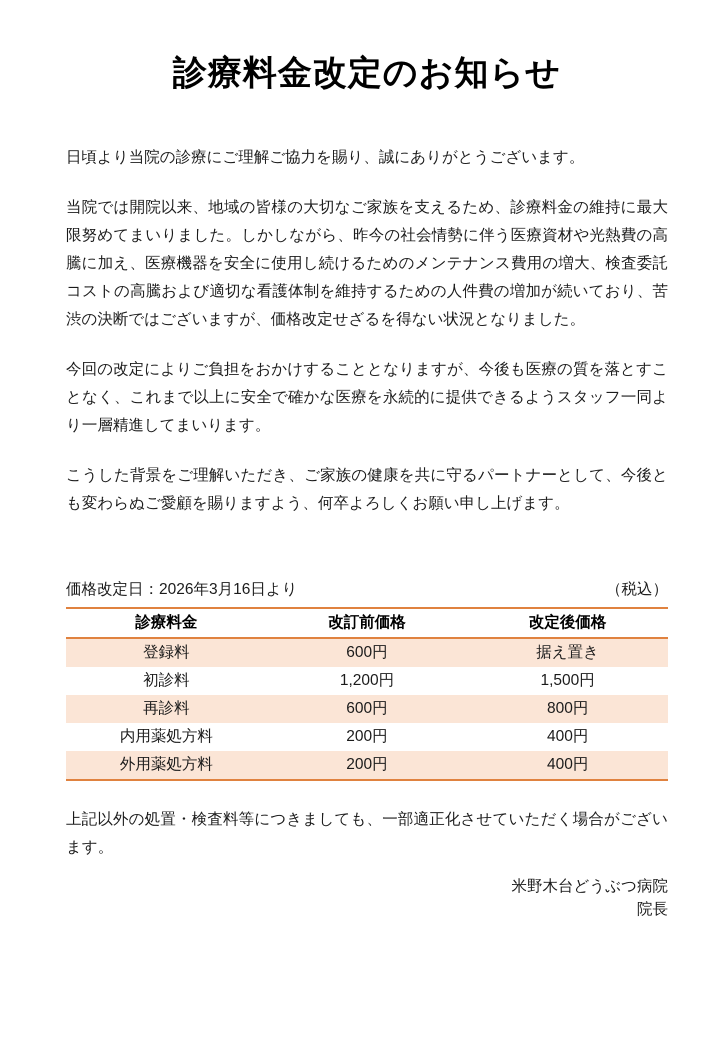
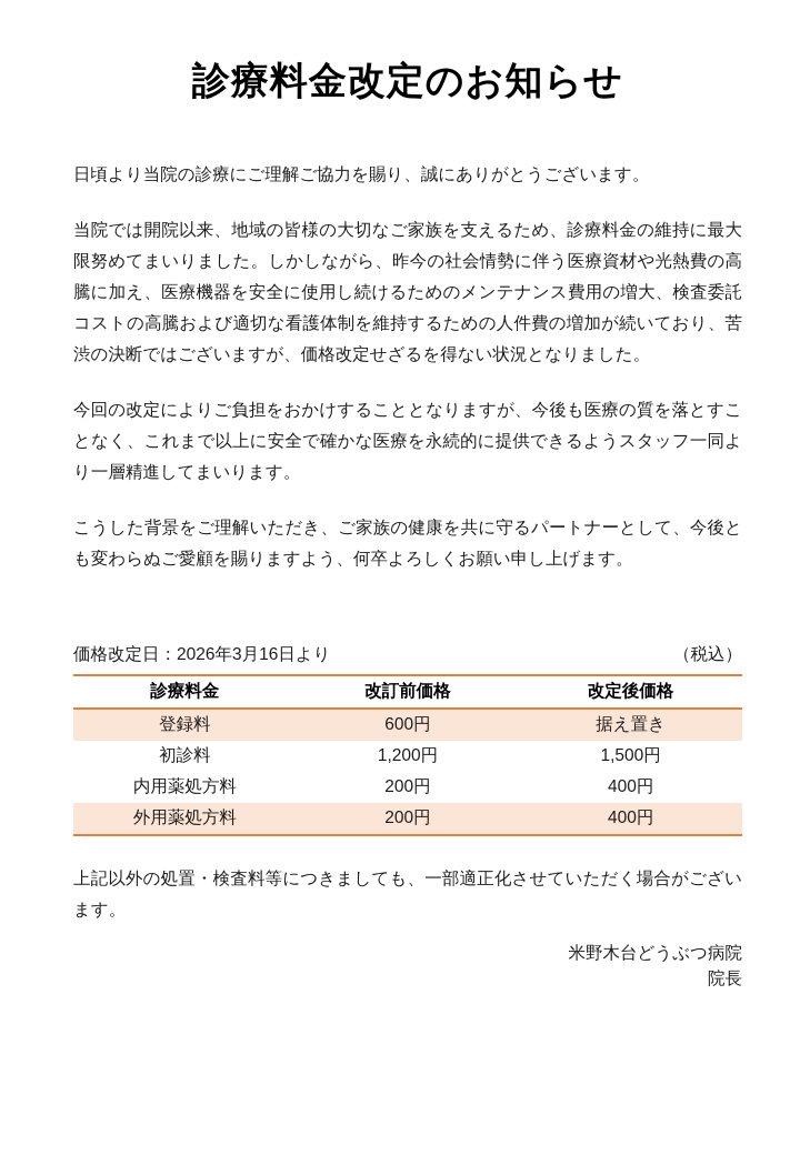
  診療料金改定のお知らせ
  日頃より当院の診療にご理解ご協力を賜り、誠にありがとうございます。
  当院では開院以来、地域の皆様の大切なご家族を支えるため、診療料金の維持に最大限努めてまいりました。しかしながら、昨今の社会情勢に伴う医療資材や光熱費の高騰に加え、医療機器を安全に使用し続けるためのメンテナンス費用の増大、検査委託コストの高騰および適切な看護体制を維持するための人件費の増加が続いており、苦渋の決断ではございますが、価格改定せざるを得ない状況となりました。
  今回の改定によりご負担をおかけすることとなりますが、今後も医療の質を落とすことなく、これまで以上に安全で確かな医療を永続的に提供できるようスタッフ一同より一層精進してまいります。
  こうした背景をご理解いただき、ご家族の健康を共に守るパートナーとして、今後とも変わらぬご愛顧を賜りますよう、何卒よろしくお願い申し上げます。
  価格改定日：2026年3月16日より
  （税込）
  診療料金	改訂前価格	改定後価格
  登録料	600円	据え置き
  初診料	1,200円	1,500円
- 再診料	600円	800円
  内用薬処方料	200円	400円
  外用薬処方料	200円	400円
  上記以外の処置・検査料等につきましても、一部適正化させていただく場合がございます。
  米野木台どうぶつ病院
  院長
